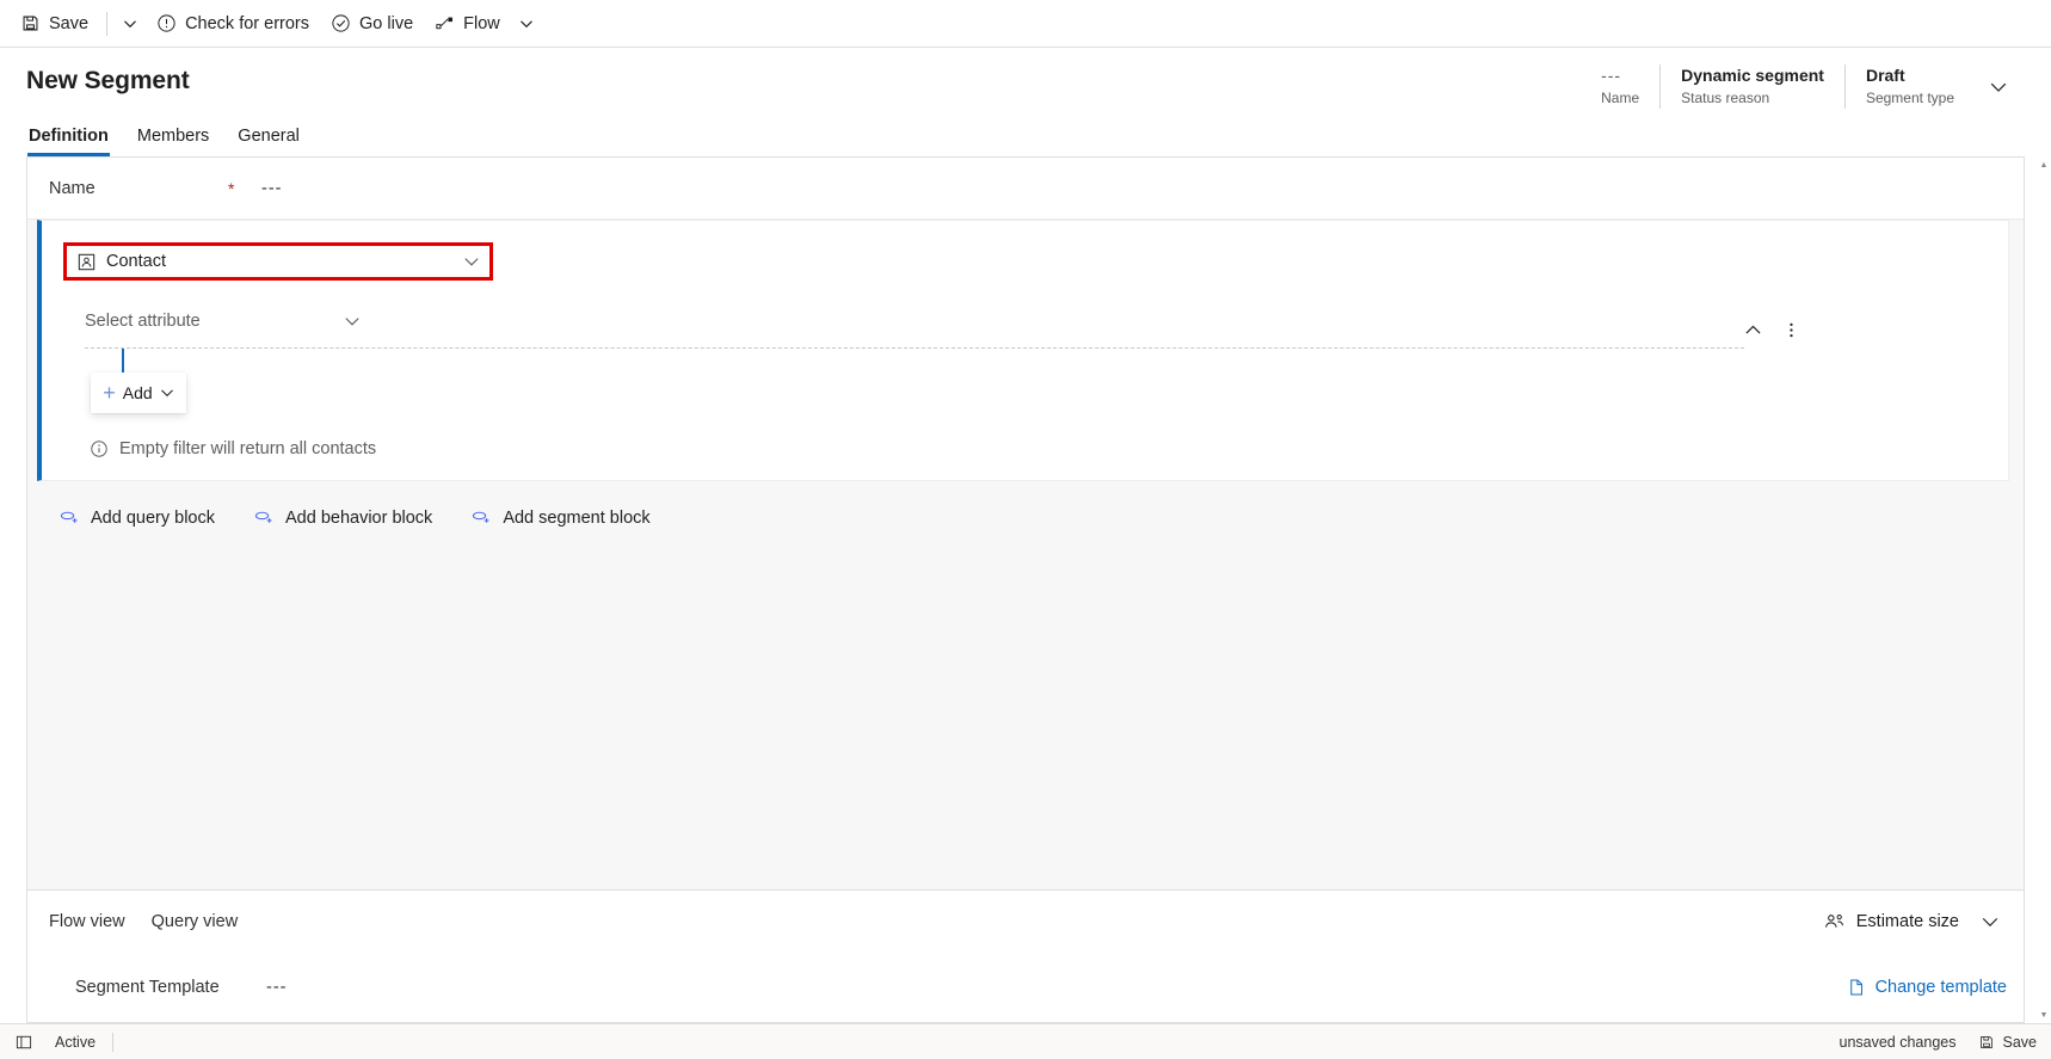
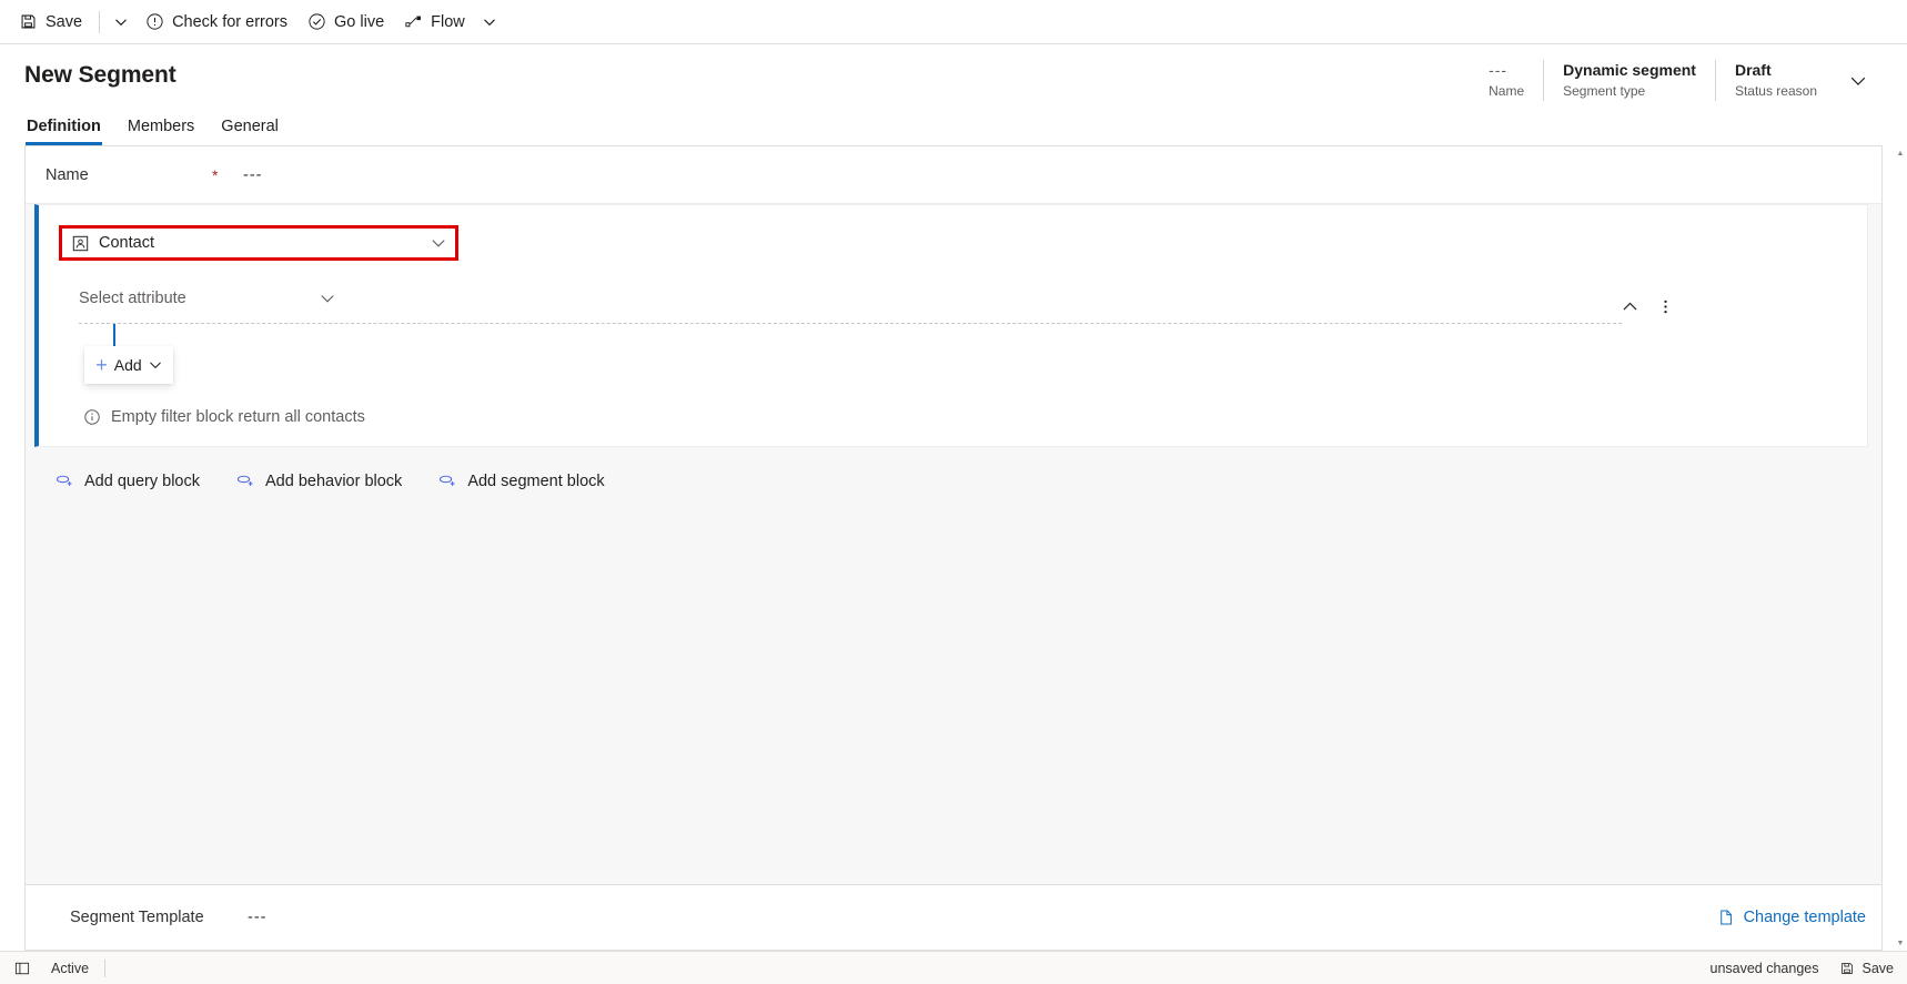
  Save
  Check for errors
  Go live
  Flow
  New Segment
  ---
  Name
  Dynamic segment
- Status reason
+ Segment type
  Draft
- Segment type
+ Status reason
  Definition
  Members
  General
  Name
  *
  ---
  Contact
  Select attribute
  +
  Add
- Empty filter will return all contacts
+ Empty filter block return all contacts
  Add query block
  Add behavior block
  Add segment block
- Flow view
- Query view
- Estimate size
  Segment Template
  ---
  Change template
  Active
  unsaved changes
  Save
